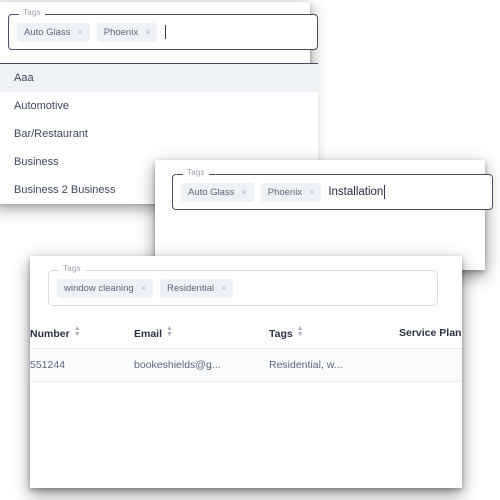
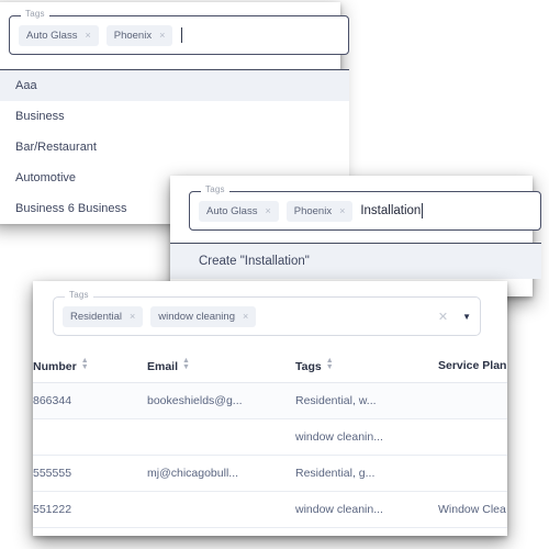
  Tags
  Auto Glass
  ×
  Phoenix
  ×
  Aaa
- Automotive
+ Business
  Bar/Restaurant
- Business
+ Automotive
- Business 2 Business
+ Business 6 Business
  Tags
  Auto Glass
  ×
  Phoenix
  ×
  Installation
+ Create "Installation"
  Tags
- window cleaning
+ Residential
  ×
- Residential
+ window cleaning
  ×
+ ✕
+ ▼
  Number	Email	Tags	Service Plan
- 551244	bookeshields@g...	Residential, w...
+ 866344	bookeshields@g...	Residential, w...
+ 		window cleanin...
+ 555555	mj@chicagobull...	Residential, g...
+ 551222		window cleanin...	Window Clea
